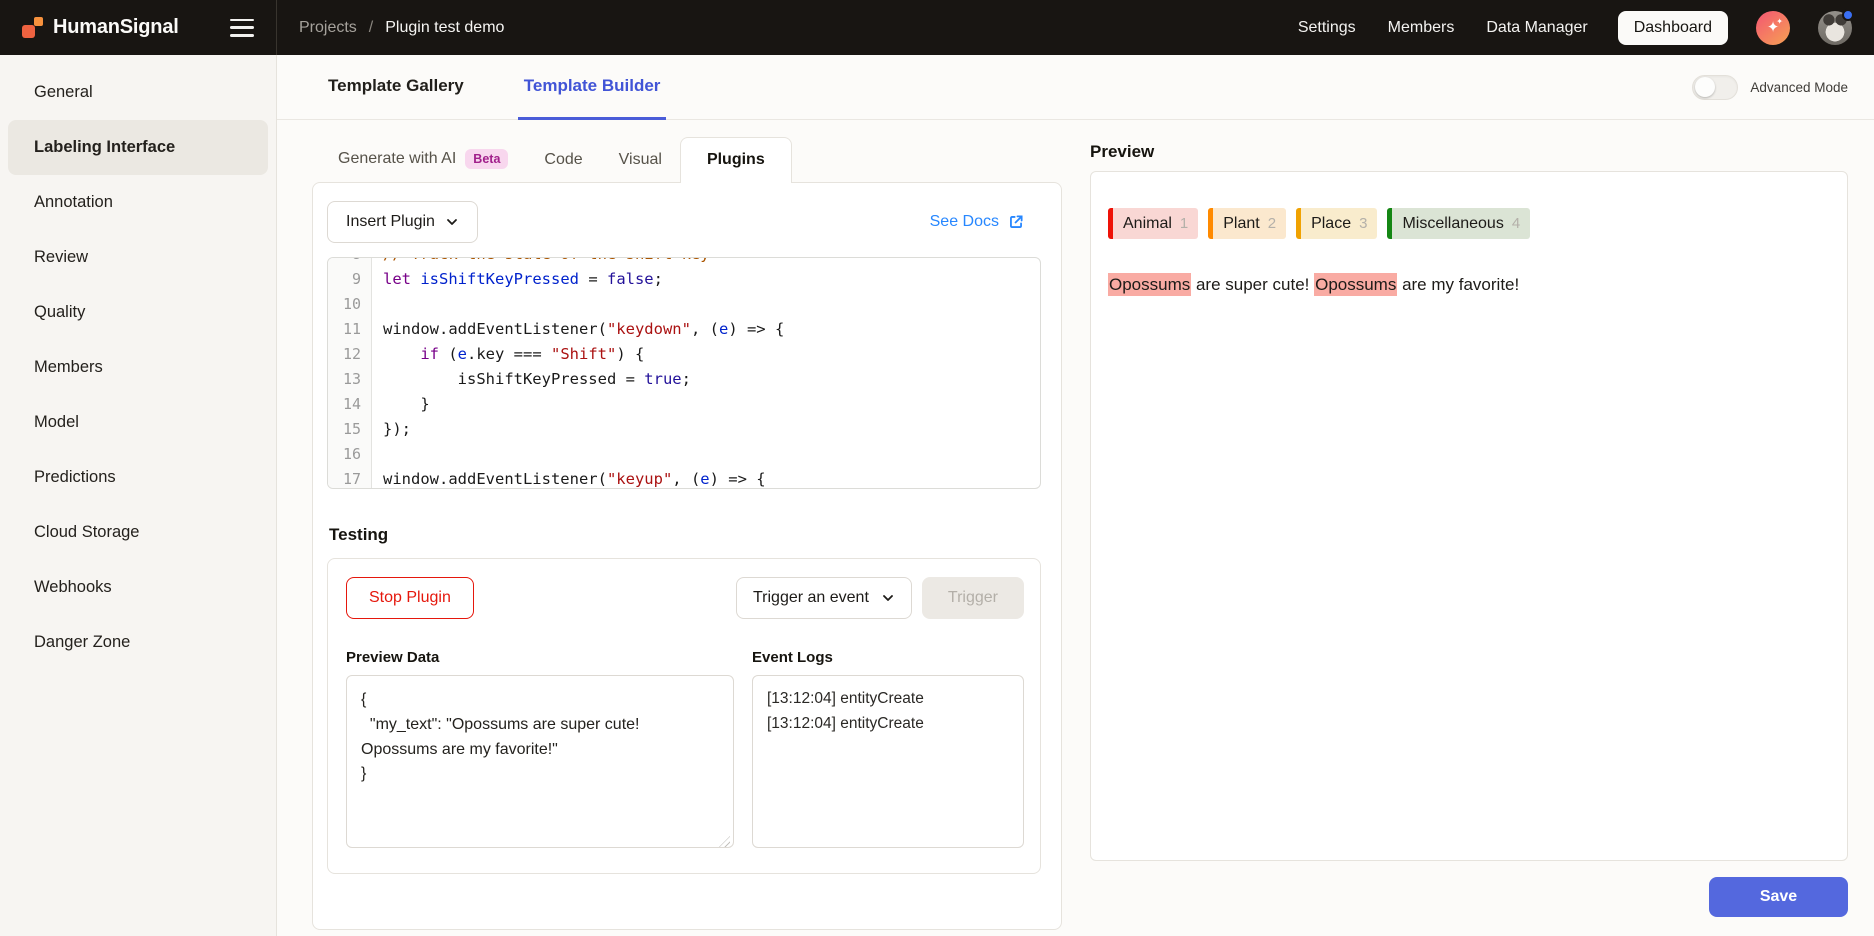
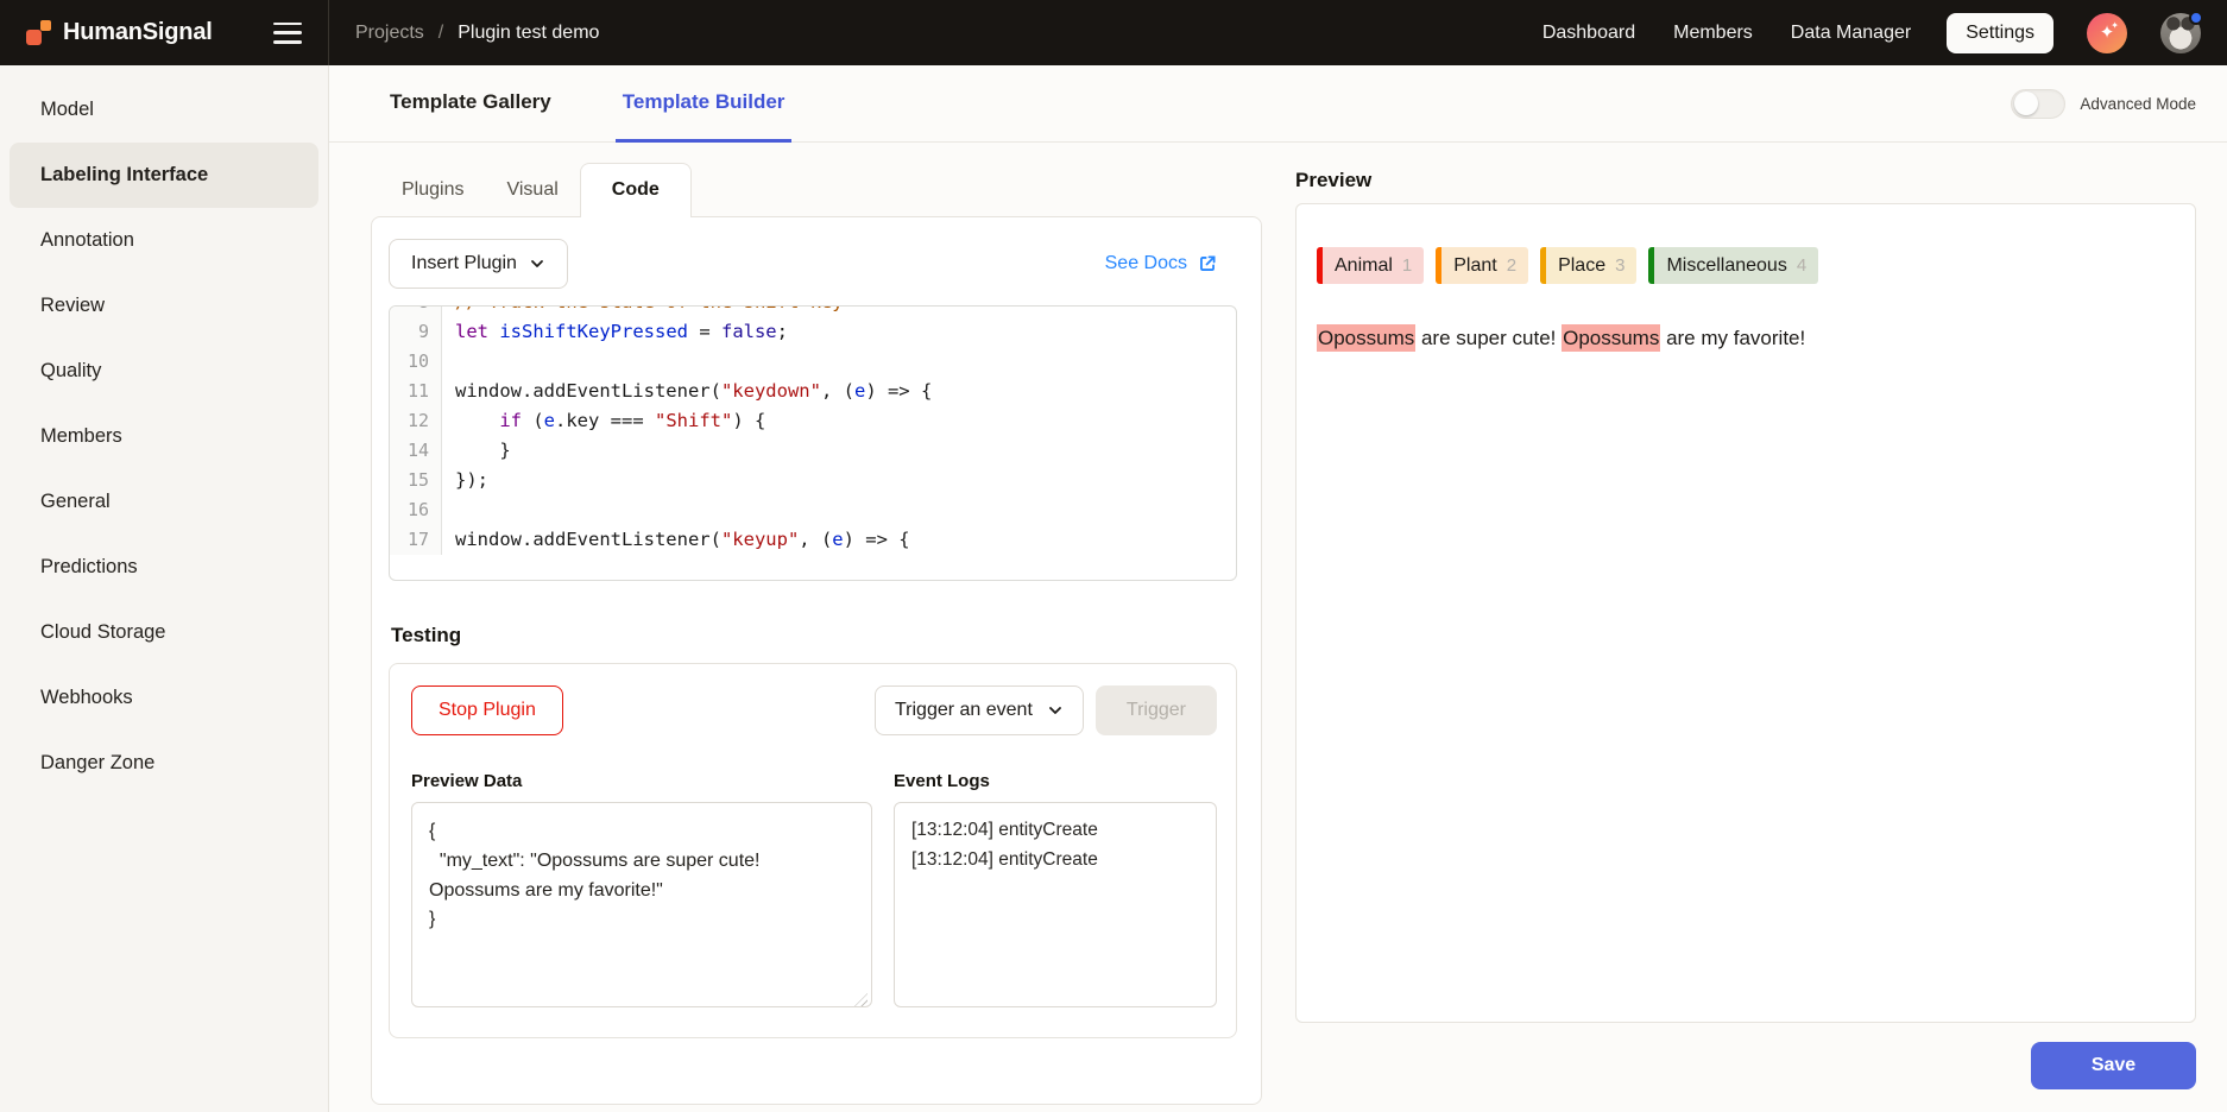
  HumanSignal
  Projects
  /
  Plugin test demo
- Settings
+ Dashboard
  Members
  Data Manager
- Dashboard
+ Settings
  ✦
  ✦
- General
+ Model
  Labeling Interface
  Annotation
  Review
  Quality
  Members
- Model
+ General
  Predictions
  Cloud Storage
  Webhooks
  Danger Zone
  Template Gallery
  Template Builder
  Advanced Mode
- Generate with AI
- Beta
- Code
+ Plugins
  Visual
- Plugins
+ Code
  Insert Plugin
  See Docs
  9
  let isShiftKeyPressed = false;
  10
  11
  window.addEventListener("keydown", (e) => {
  12
  if (e.key === "Shift") {
- 13
- isShiftKeyPressed = true;
  14
  }
  15
  });
  16
  17
  window.addEventListener("keyup", (e) => {
  Testing
  Stop Plugin
  Trigger an event
  Trigger
  Preview Data
  {
  Event Logs
  [13:12:04] entityCreate
  [13:12:04] entityCreate
  Preview
  Animal
  1
  Plant
  2
  Place
  3
  Miscellaneous
  4
  Opossums are super cute! Opossums are my favorite!
  Save
